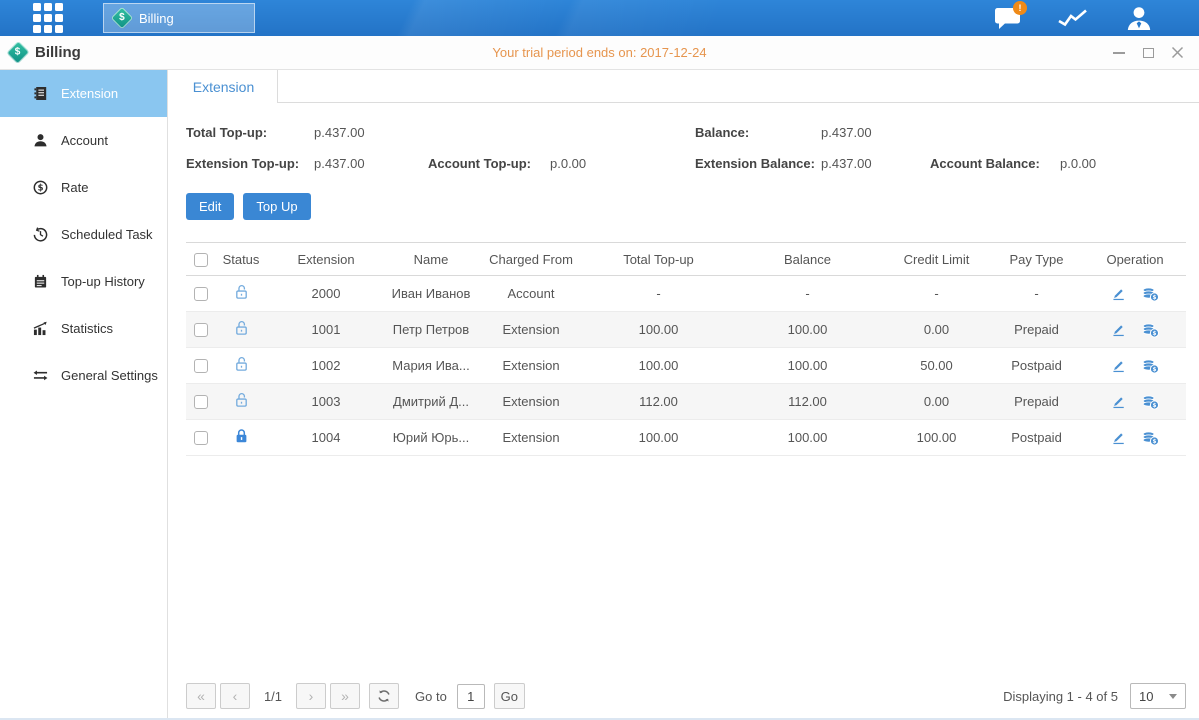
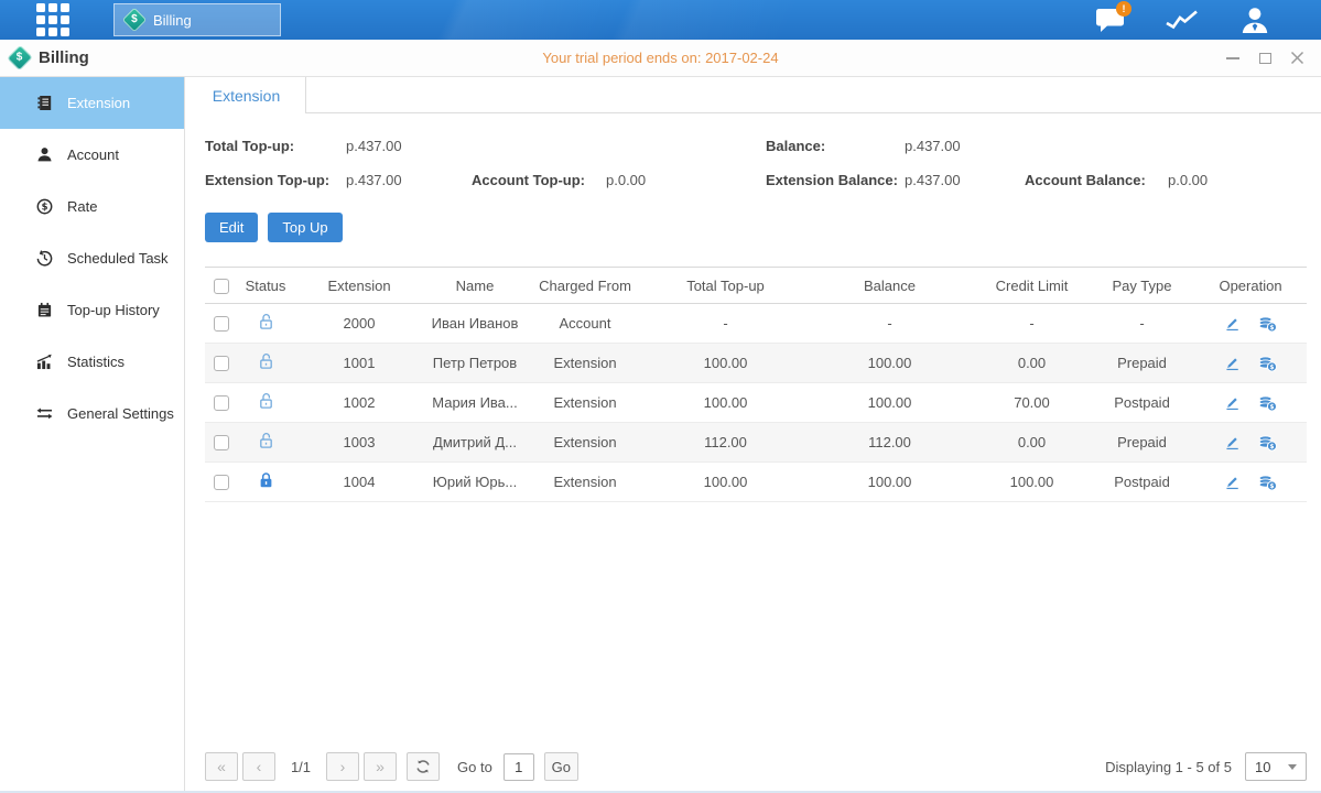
  Billing
  !
  Billing
- Your trial period ends on: 2017-12-24
+ Your trial period ends on: 2017-02-24
  Extension
  Account
  $
  Rate
  Scheduled Task
  Top-up History
  Statistics
  General Settings
  Extension
  Total Top-up:
  p.437.00
  Extension Top-up:
  p.437.00
  Account Top-up:
  p.0.00
  Balance:
  p.437.00
  Extension Balance:
  p.437.00
  Account Balance:
  p.0.00
  Edit
  Top Up
  	Status	Extension	Name	Charged From	Total Top-up	Balance	Credit Limit	Pay Type	Operation
  		2000	Иван Иванов	Account	-	-	-	-
  		1001	Петр Петров	Extension	100.00	100.00	0.00	Prepaid
- 		1002	Мария Ива...	Extension	100.00	100.00	50.00	Postpaid
+ 		1002	Мария Ива...	Extension	100.00	100.00	70.00	Postpaid
  		1003	Дмитрий Д...	Extension	112.00	112.00	0.00	Prepaid
  		1004	Юрий Юрь...	Extension	100.00	100.00	100.00	Postpaid
  «
  ‹
  1/1
  ›
  »
  Go to
  1
  Go
- Displaying 1 - 4 of 5
+ Displaying 1 - 5 of 5
  10
